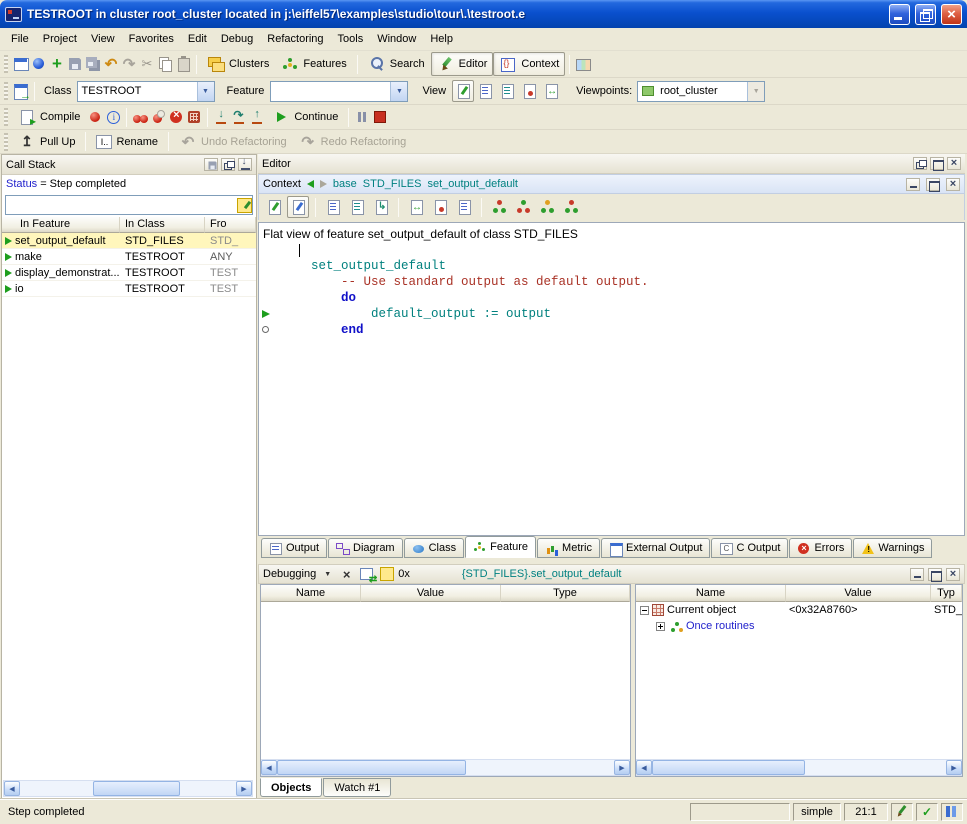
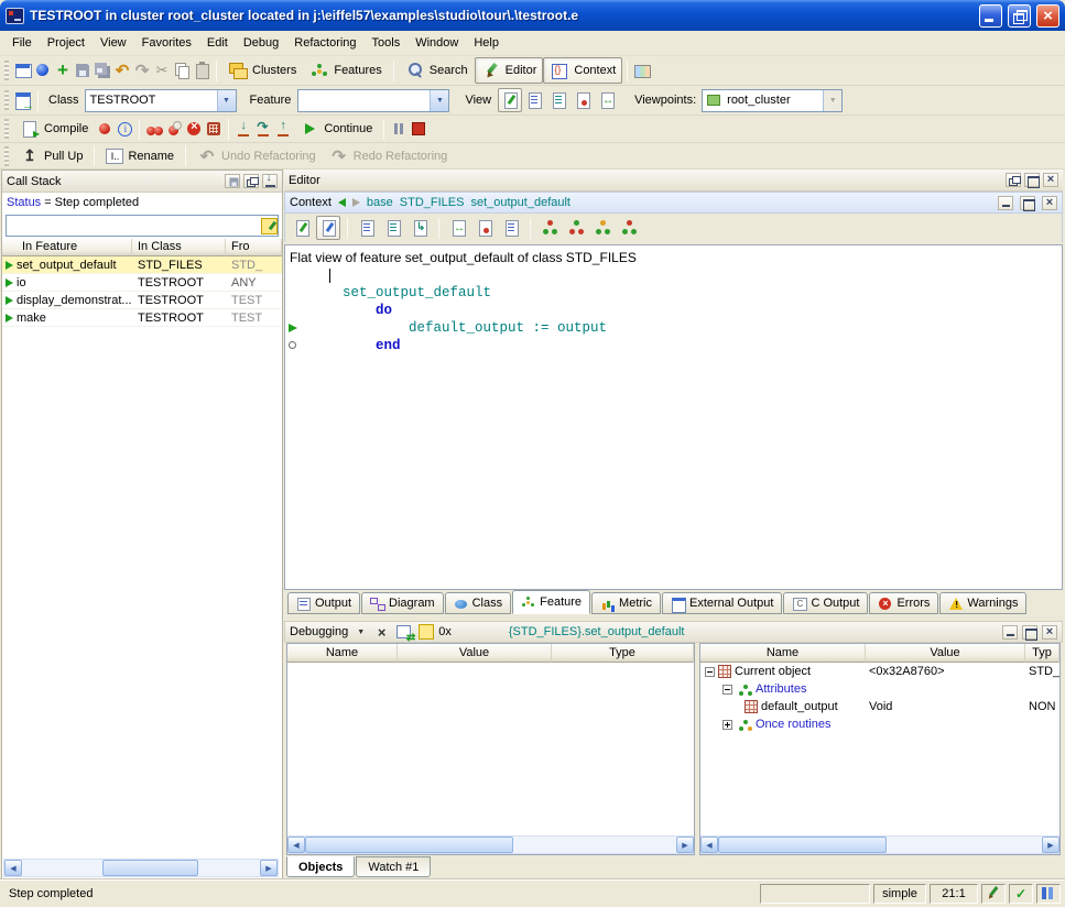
  TESTROOT in cluster root_cluster located in j:\eiffel57\examples\studio\tour\.\testroot.e
  File
  Project
  View
  Favorites
  Edit
  Debug
  Refactoring
  Tools
  Window
  Help
  Clusters
  Features
  Search
  Editor
  Context
  Class
  TESTROOT
  Feature
  View
  Viewpoints:
  root_cluster
  Compile
  Continue
  Pull Up
  I..
  Rename
  Undo Refactoring
  Redo Refactoring
  Call Stack
  Status
  = Step completed
  In Feature
  In Class
  Fro
  set_output_default
  STD_FILES
  STD_
- make
+ io
  TESTROOT
  ANY
  display_demonstrat...
  TESTROOT
  TEST
- io
+ make
  TESTROOT
  TEST
  Editor
  Context
  base
  STD_FILES
  set_output_default
  Flat view of feature set_output_default of class STD_FILES
  set_output_default
- -- Use standard output as default output.
  do
  default_output := output
  end
  Output
  Diagram
  Class
  Feature
  Metric
  External Output
  C Output
  Errors
  Warnings
  Debugging
  0x
  {STD_FILES}.set_output_default
  Name
  Value
  Type
  Name
  Value
  Typ
  Current object
  <0x32A8760>
  STD_
+ Attributes
+ default_output
+ Void
+ NON
  Once routines
  Objects
  Watch #1
  Step completed
  simple
  21:1
